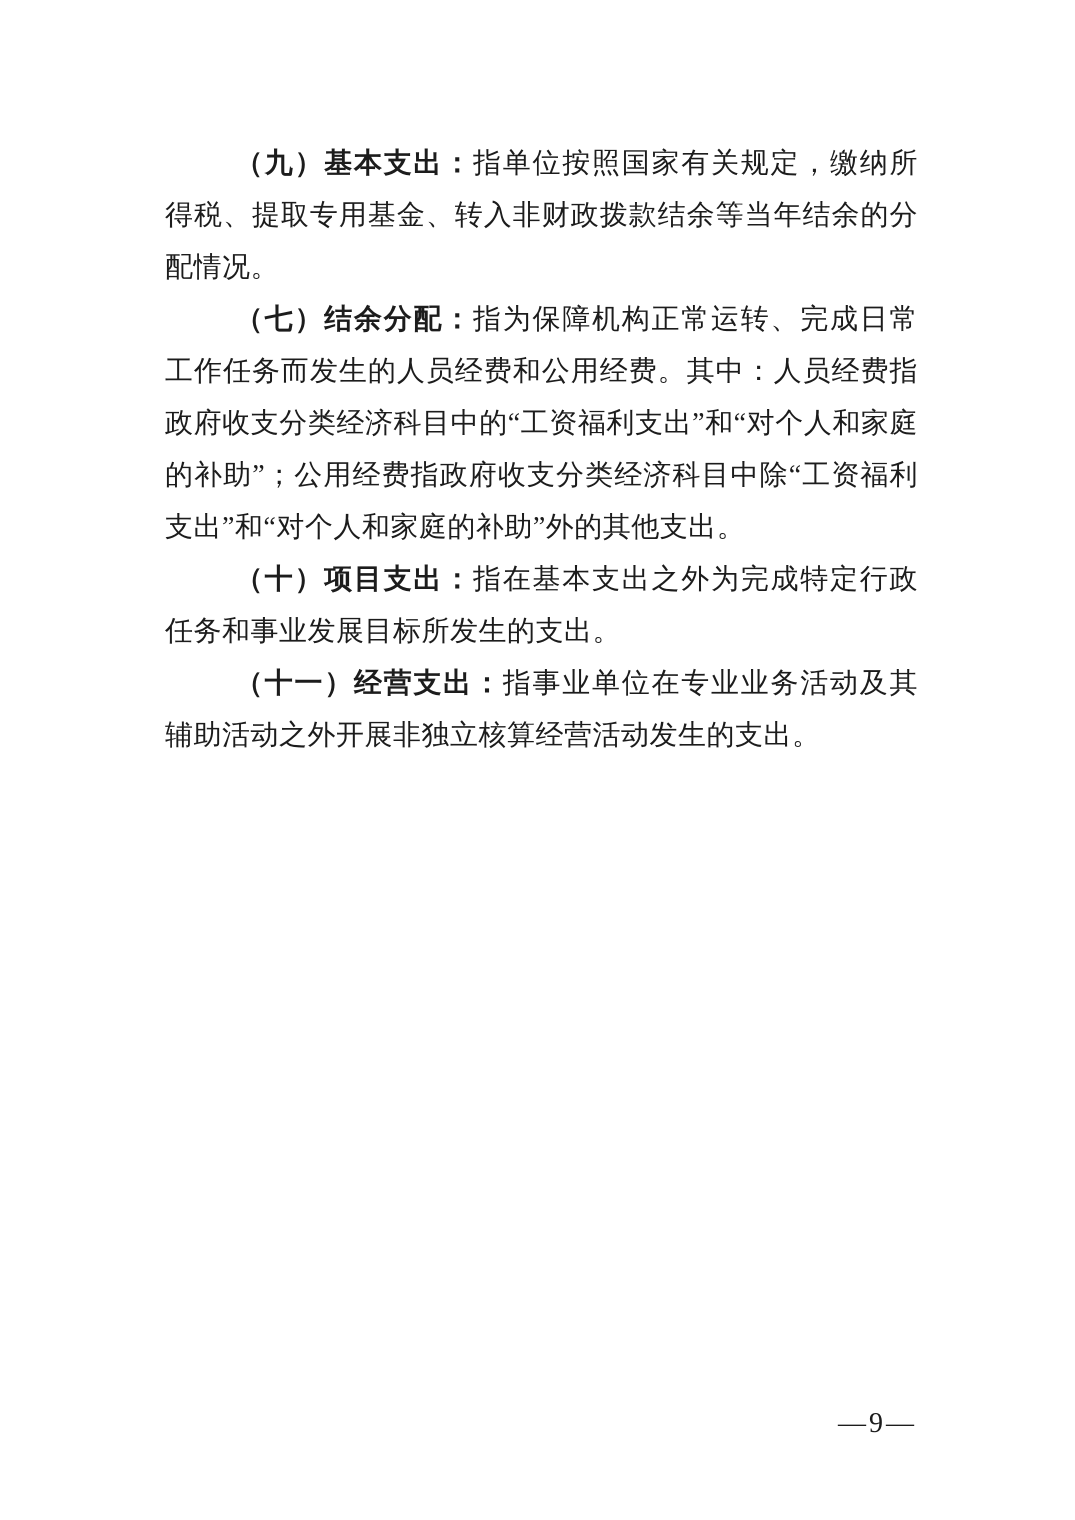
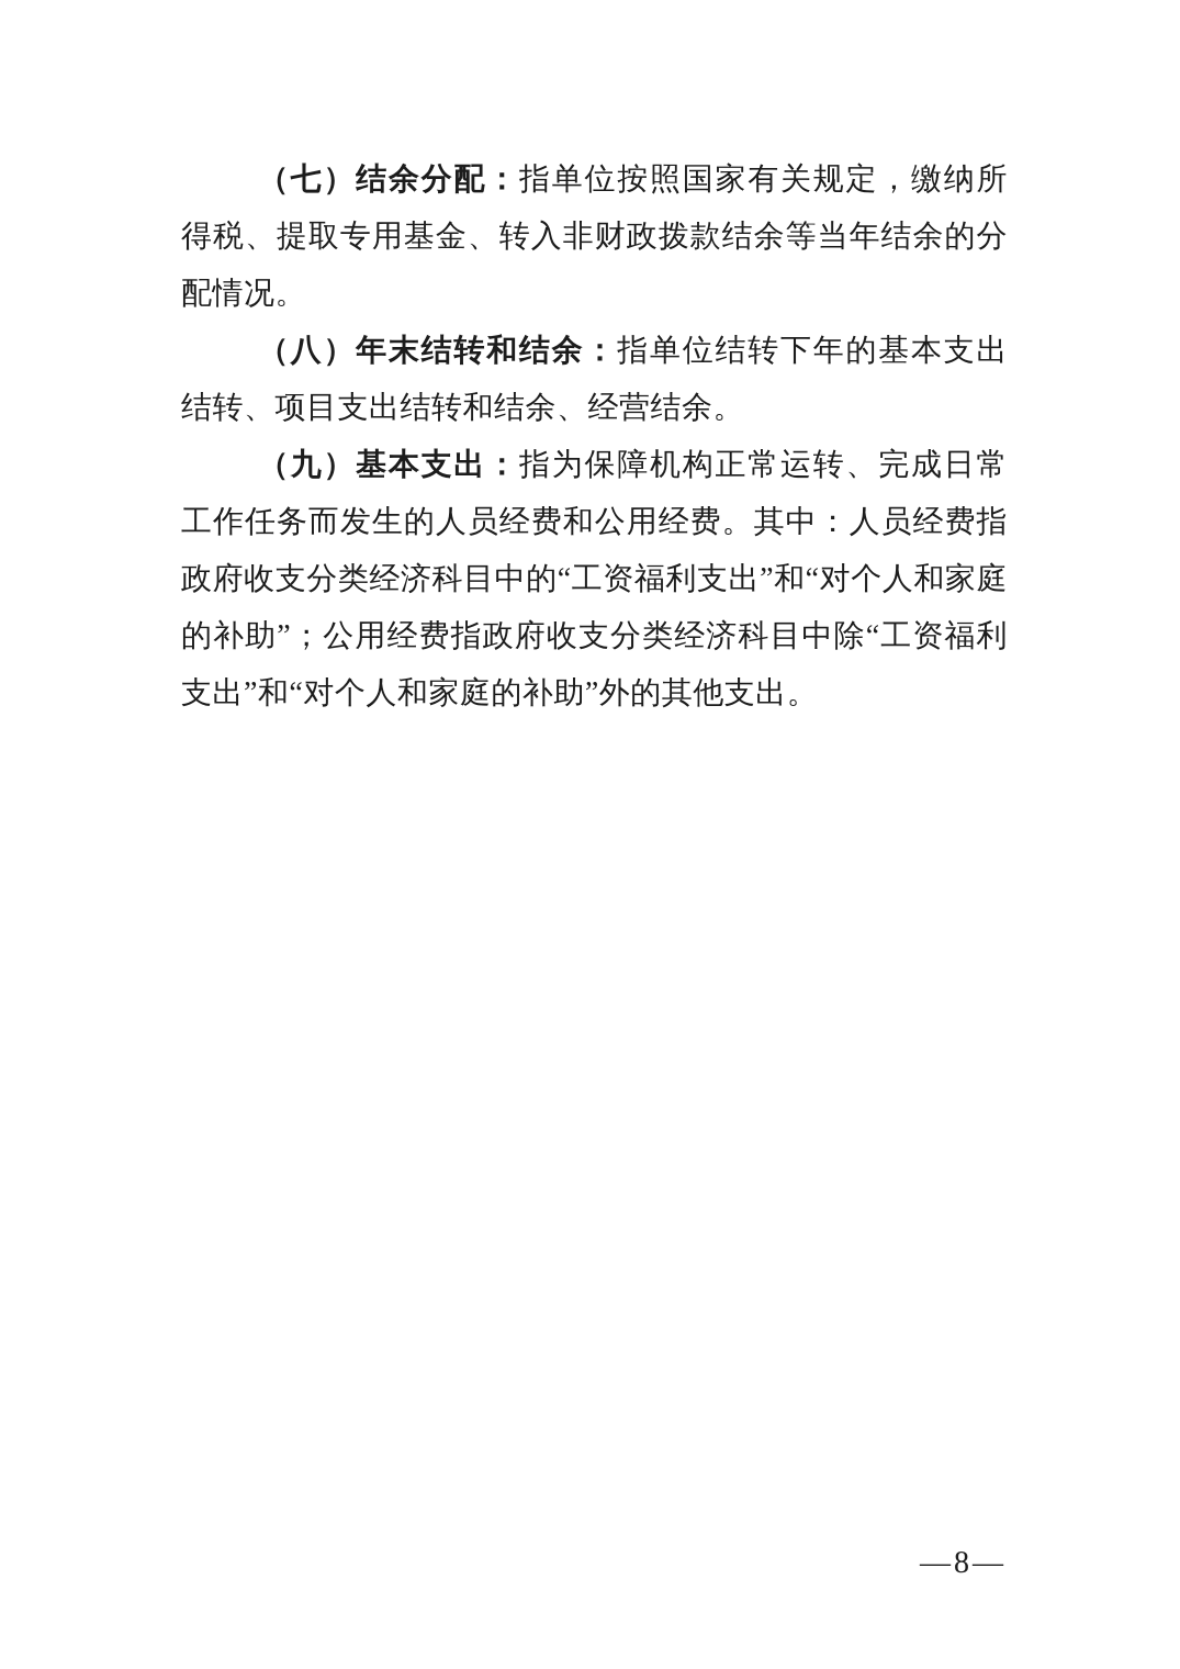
- （九）基本支出：指单位按照国家有关规定，缴纳所得税、提取专用基金、转入非财政拨款结余等当年结余的分配情况。
+ （七）结余分配：指单位按照国家有关规定，缴纳所得税、提取专用基金、转入非财政拨款结余等当年结余的分配情况。
+ （八）年末结转和结余：指单位结转下年的基本支出结转、项目支出结转和结余、经营结余。
- （七）结余分配：指为保障机构正常运转、完成日常工作任务而发生的人员经费和公用经费。其中：人员经费指政府收支分类经济科目中的“工资福利支出”和“对个人和家庭的补助”；公用经费指政府收支分类经济科目中除“工资福利支出”和“对个人和家庭的补助”外的其他支出。
+ （九）基本支出：指为保障机构正常运转、完成日常工作任务而发生的人员经费和公用经费。其中：人员经费指政府收支分类经济科目中的“工资福利支出”和“对个人和家庭的补助”；公用经费指政府收支分类经济科目中除“工资福利支出”和“对个人和家庭的补助”外的其他支出。
- （十）项目支出：指在基本支出之外为完成特定行政任务和事业发展目标所发生的支出。
- （十一）经营支出：指事业单位在专业业务活动及其辅助活动之外开展非独立核算经营活动发生的支出。
- —9—
+ —8—
